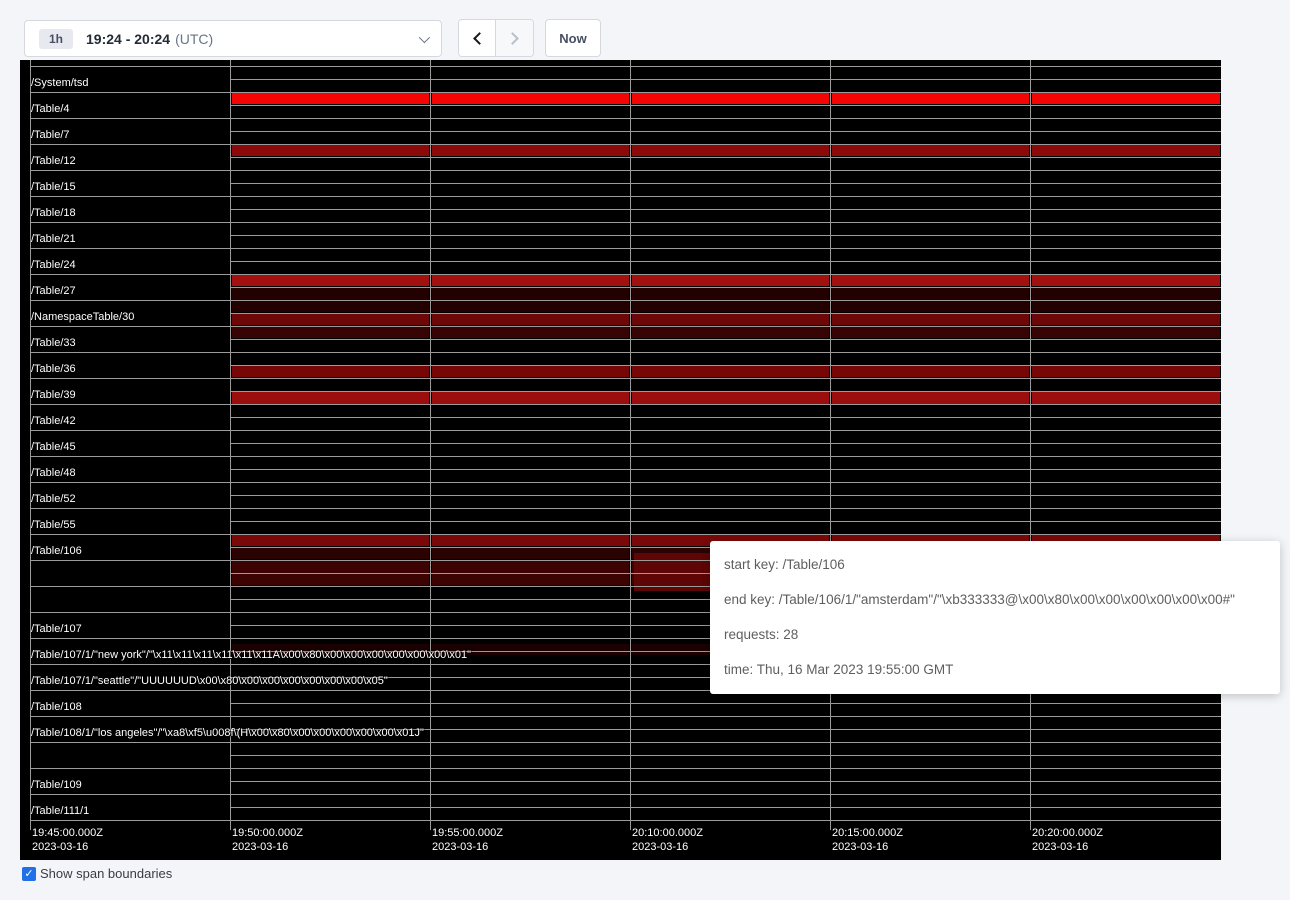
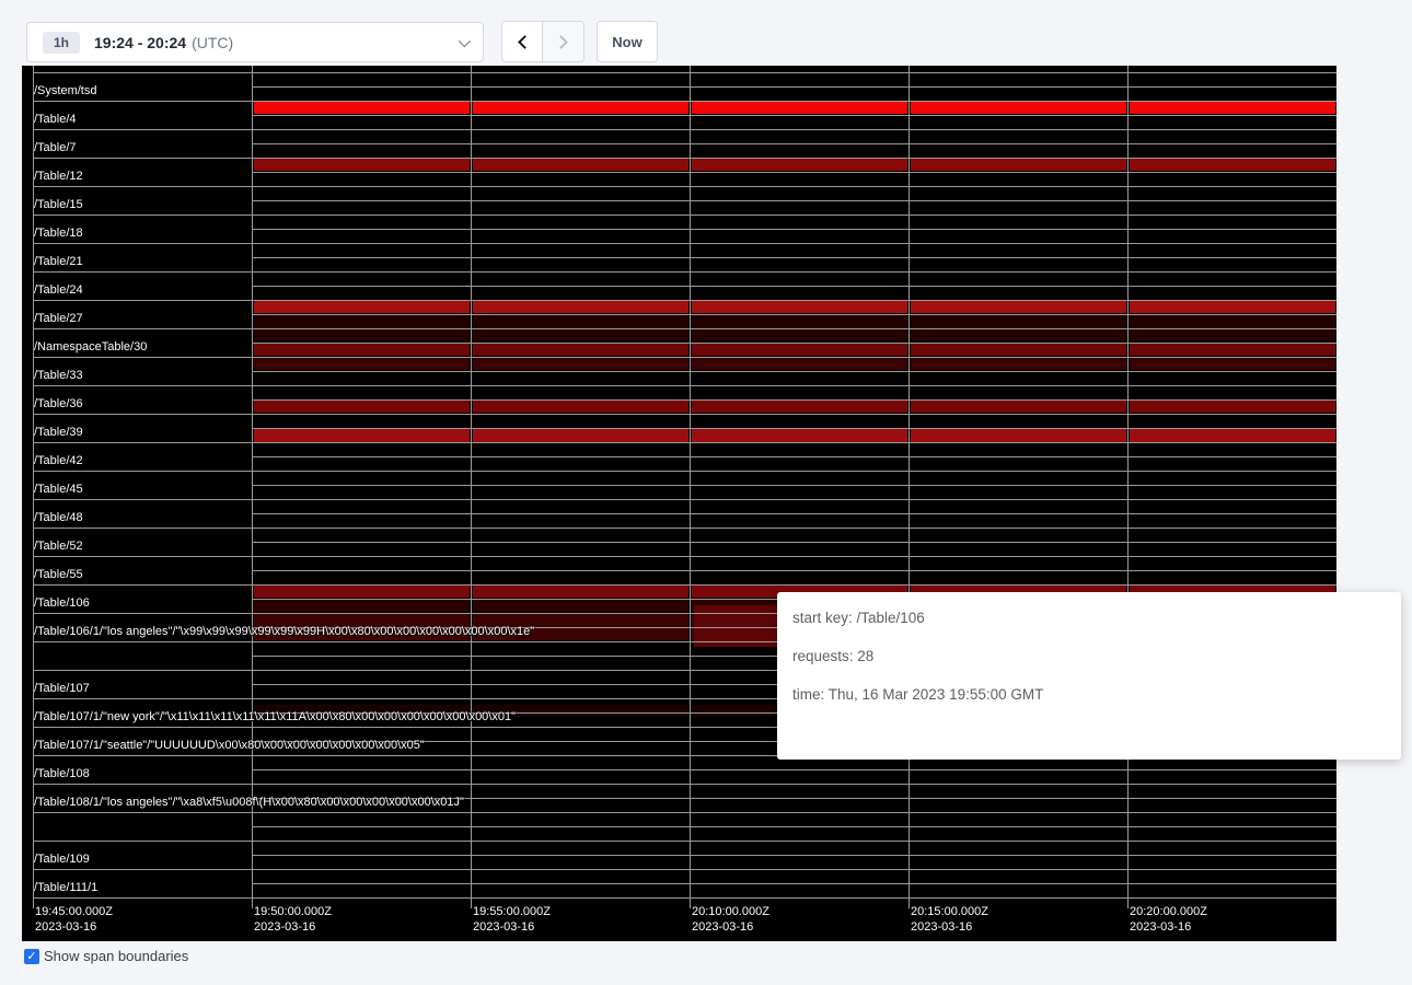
  1h
  19:24 - 20:24
  (UTC)
  Now
  /System/tsd
  /Table/4
  /Table/7
  /Table/12
  /Table/15
  /Table/18
  /Table/21
  /Table/24
  /Table/27
  /NamespaceTable/30
  /Table/33
  /Table/36
  /Table/39
  /Table/42
  /Table/45
  /Table/48
  /Table/52
  /Table/55
  /Table/106
+ /Table/106/1/"los angeles"/"\x99\x99\x99\x99\x99\x99H\x00\x80\x00\x00\x00\x00\x00\x00\x1e"
  /Table/107
  /Table/107/1/"new york"/"\x11\x11\x11\x11\x11\x11A\x00\x80\x00\x00\x00\x00\x00\x00\x01"
  /Table/107/1/"seattle"/"UUUUUUD\x00\x80\x00\x00\x00\x00\x00\x00\x05"
  /Table/108
  /Table/108/1/"los angeles"/"\xa8\xf5\u008f\(H\x00\x80\x00\x00\x00\x00\x00\x01J"
  /Table/109
  /Table/111/1
  19:45:00.000Z
  2023-03-16
  19:50:00.000Z
  2023-03-16
  19:55:00.000Z
  2023-03-16
  20:10:00.000Z
  2023-03-16
  20:15:00.000Z
  2023-03-16
  20:20:00.000Z
  2023-03-16
  start key: /Table/106
- end key: /Table/106/1/"amsterdam"/"\xb333333@\x00\x80\x00\x00\x00\x00\x00\x00#"
  requests: 28
  time: Thu, 16 Mar 2023 19:55:00 GMT
  ✓
  Show span boundaries
